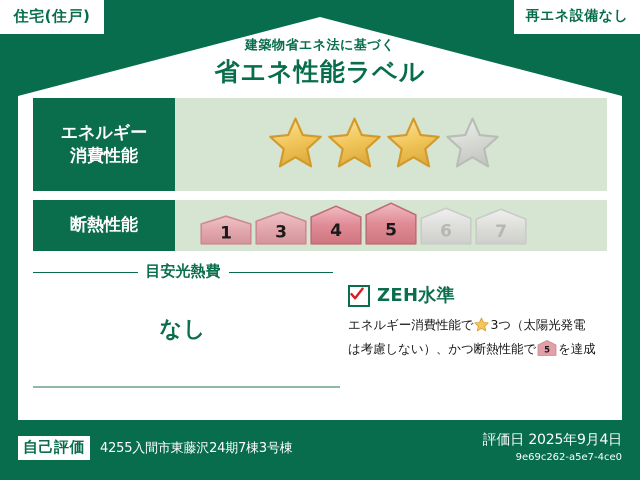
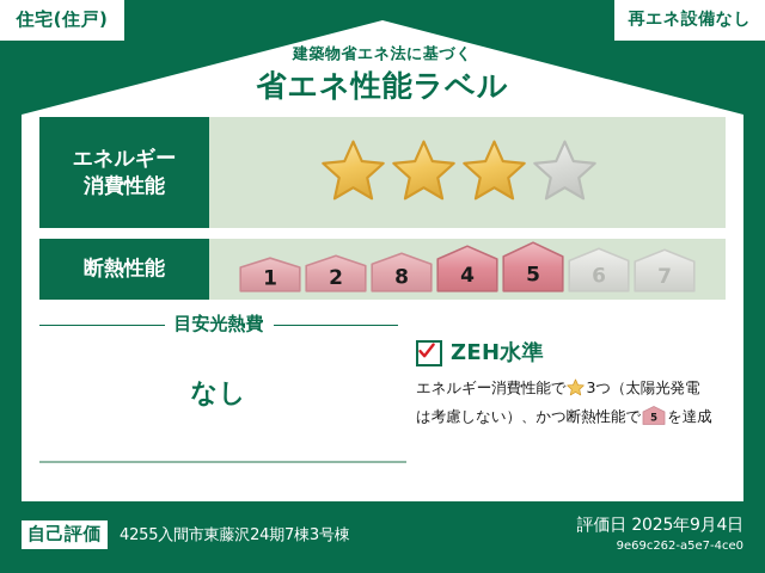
  住宅(住戸)
  再エネ設備なし
  建築物省エネ法に基づく
  省エネ性能ラベル
  エネルギー
  消費性能
  断熱性能
  1
+ 2
- 3
+ 8
  4
  5
  6
  7
  目安光熱費
  なし
  ZEH水準
  エネルギー消費性能で 3つ（太陽光発電
  は考慮しない）、かつ断熱性能で
  5
  を達成
  自己評価
  4255入間市東藤沢24期7棟3号棟
  評価日 2025年9月4日
  9e69c262-a5e7-4ce0
